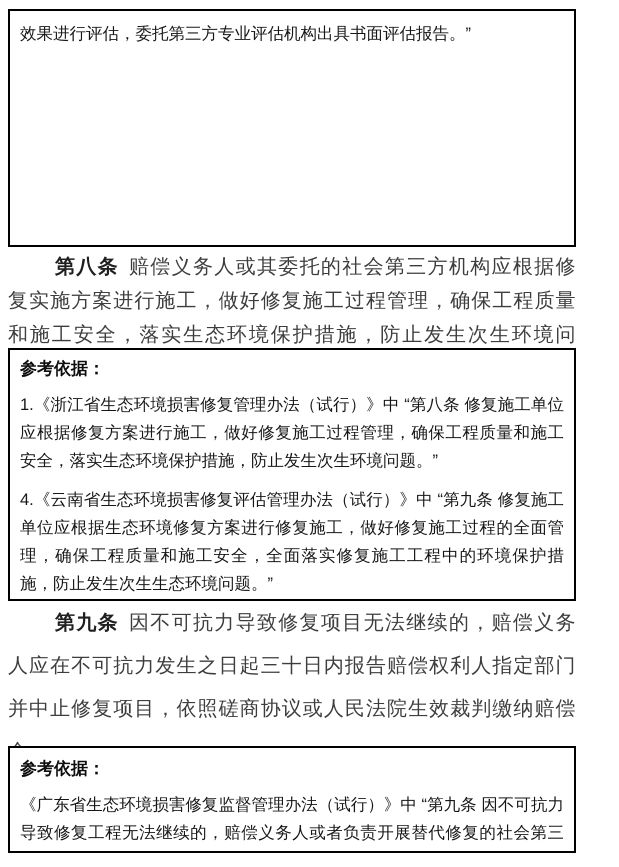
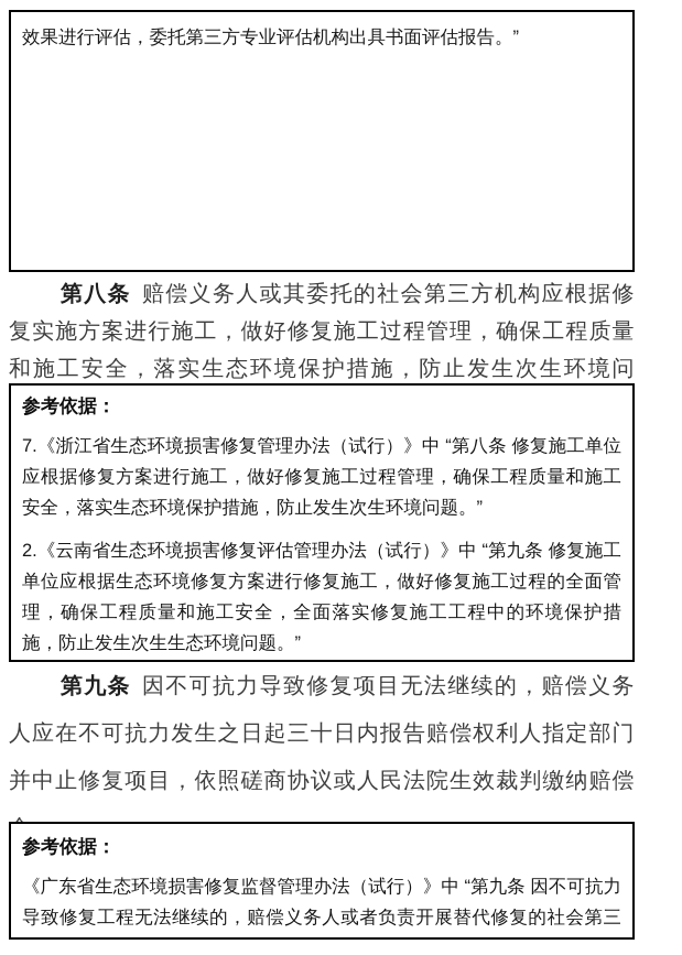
  效果进行评估，委托第三方专业评估机构出具书面评估报告。”
  第八条 赔偿义务人或其委托的社会第三方机构应根据修复实施方案进行施工，做好修复施工过程管理，确保工程质量和施工安全，落实生态环境保护措施，防止发生次生环境问
  参考依据：
- 1.《浙江省生态环境损害修复管理办法（试行）》中 “第八条 修复施工单位应根据修复方案进行施工，做好修复施工过程管理，确保工程质量和施工安全，落实生态环境保护措施，防止发生次生环境问题。”
+ 7.《浙江省生态环境损害修复管理办法（试行）》中 “第八条 修复施工单位应根据修复方案进行施工，做好修复施工过程管理，确保工程质量和施工安全，落实生态环境保护措施，防止发生次生环境问题。”
- 4.《云南省生态环境损害修复评估管理办法（试行）》中 “第九条 修复施工单位应根据生态环境修复方案进行修复施工，做好修复施工过程的全面管理，确保工程质量和施工安全，全面落实修复施工工程中的环境保护措施，防止发生次生生态环境问题。”
+ 2.《云南省生态环境损害修复评估管理办法（试行）》中 “第九条 修复施工单位应根据生态环境修复方案进行修复施工，做好修复施工过程的全面管理，确保工程质量和施工安全，全面落实修复施工工程中的环境保护措施，防止发生次生生态环境问题。”
  第九条 因不可抗力导致修复项目无法继续的，赔偿义务人应在不可抗力发生之日起三十日内报告赔偿权利人指定部门并中止修复项目，依照磋商协议或人民法院生效裁判缴纳赔偿
  参考依据：
  《广东省生态环境损害修复监督管理办法（试行）》中 “第九条 因不可抗力导致修复工程无法继续的，赔偿义务人或者负责开展替代修复的社会第三
